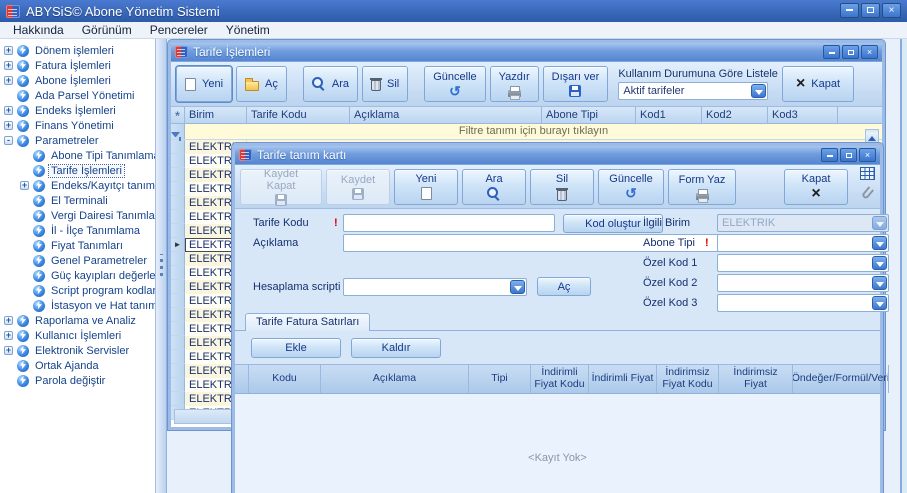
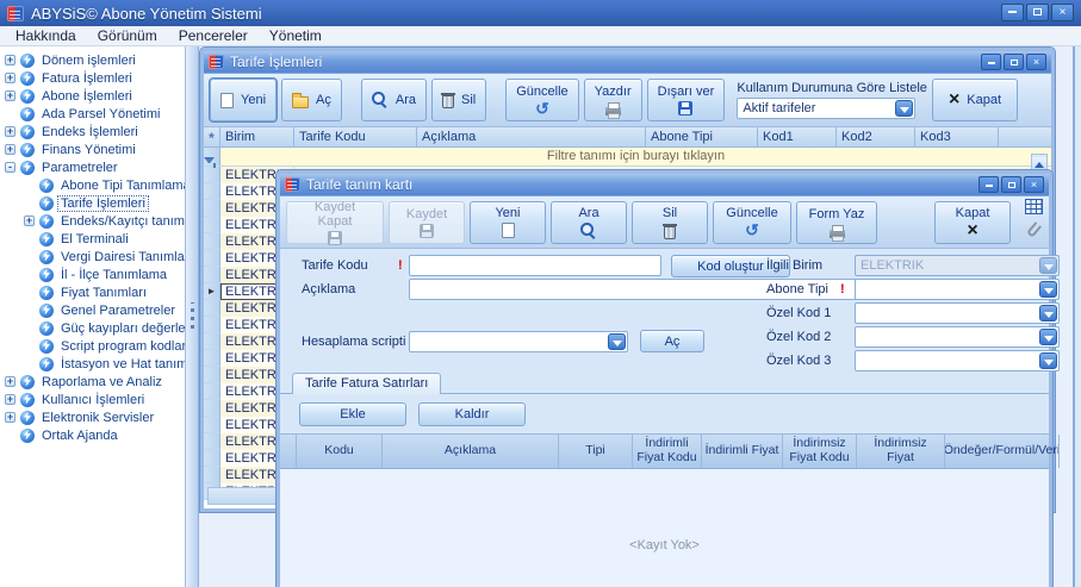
  ABYSiS© Abone Yönetim Sistemi
  ×
  Hakkında
  Görünüm
  Pencereler
  Yönetim
  Dönem işlemleri
  Fatura İşlemleri
  Abone İşlemleri
  Ada Parsel Yönetimi
  Endeks İşlemleri
  Finans Yönetimi
  Parametreler
  Abone Tipi Tanımlam
  Tarife İşlemleri
  Endeks/Kayıtçı tanım
  El Terminali
  Vergi Dairesi Tanımla
  İl - İlçe Tanımlama
  Fiyat Tanımları
  Genel Parametreler
  Güç kayıpları değerle
  Script program kodla
  İstasyon ve Hat tanım
  Raporlama ve Analiz
  Kullanıcı İşlemleri
  Elektronik Servisler
  Ortak Ajanda
- Parola değiştir
  Tarife İşlemleri
  ×
  Yeni
  Aç
  Ara
  Sil
  Güncelle
  ↺
  Yazdır
  Dışarı ver
  Kullanım Durumuna Göre Listele
  Aktif tarifeler
  ×
  Kapat
  *
  Birim
  Tarife Kodu
  Açıklama
  Abone Tipi
  Kod1
  Kod2
  Kod3
  Filtre tanımı için burayı tıklayın
  ELEKTR
  ELEKTR
  ELEKTR
  ELEKTR
  ELEKTR
  ELEKTR
  ELEKTR
  ►
  ELEKTR
  ELEKTR
  ELEKTR
  ELEKTR
  ELEKTR
  ELEKTR
  ELEKTR
  ELEKTR
  ELEKTR
  ELEKTR
  ELEKTR
  ELEKTR
  Tarife tanım kartı
  ×
  Kaydet Kapat
  Kaydet
  Yeni
  Ara
  Sil
  Güncelle
  ↺
  Form Yaz
  Kapat
  ×
  Tarife Kodu
  !
  Kod oluştur
  Açıklama
  Hesaplama scripti
  Aç
  İlgili Birim
  ELEKTRIK
  Abone Tipi
  !
  Özel Kod 1
  Özel Kod 2
  Özel Kod 3
  Tarife Fatura Satırları
  Ekle
  Kaldır
  Kodu
  Açıklama
  Tipi
  İndirimli Fiyat Kodu
  İndirimli Fiyat
  İndirimsiz Fiyat Kodu
  İndirimsiz Fiyat
  Öndeğer/Formül/Veri
  <Kayıt Yok>
